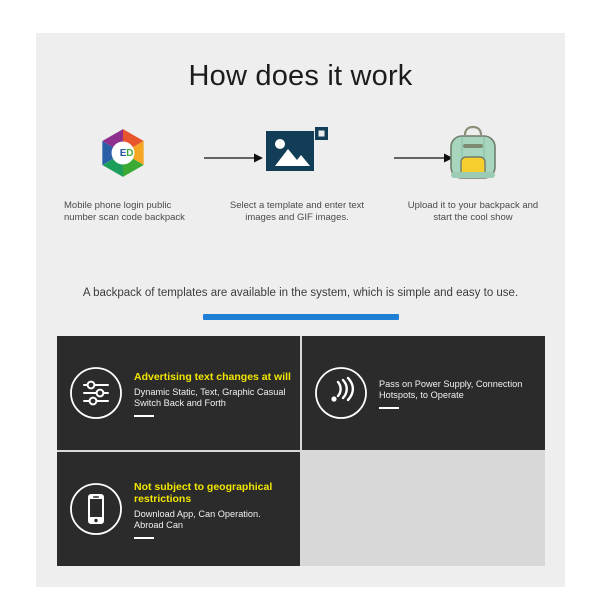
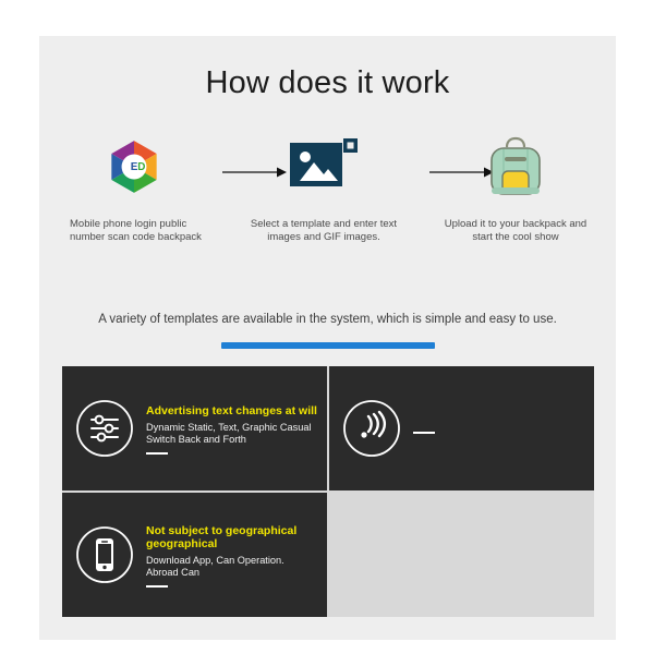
  How does it work
  L
  D
  E
  Mobile phone login public number scan code backpack
  Select a template and enter text images and GIF images.
  Upload it to your backpack and start the cool show
- A backpack of templates are available in the system, which is simple and easy to use.
+ A variety of templates are available in the system, which is simple and easy to use.
  Advertising text changes at will
  Dynamic Static, Text, Graphic Casual Switch Back and Forth
- Pass on Power Supply, Connection Hotspots, to Operate
- Not subject to geographical restrictions
+ Not subject to geographical geographical
  Download App, Can Operation. Abroad Can
